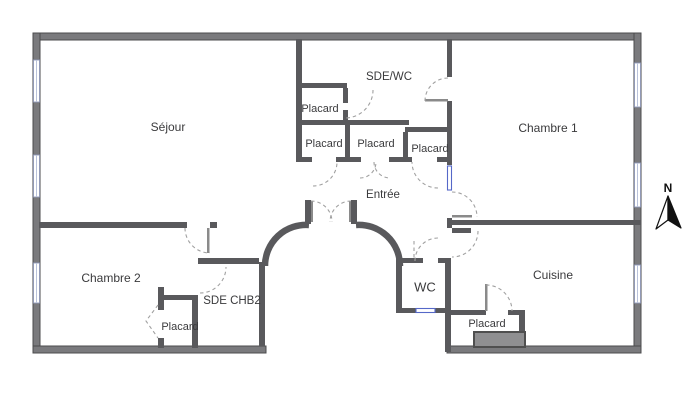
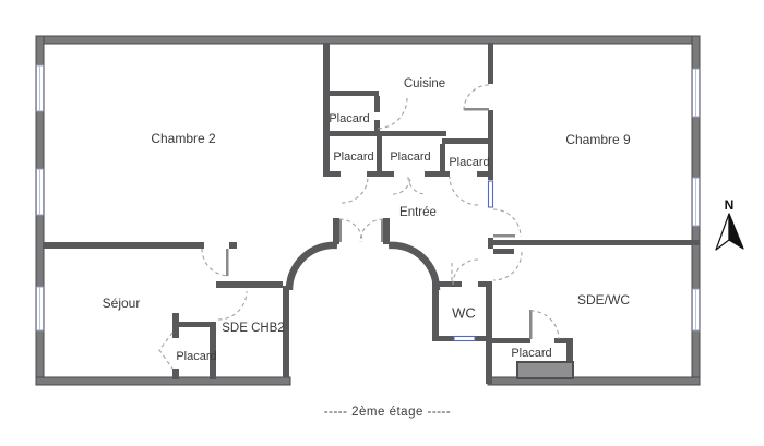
- Séjour
+ Chambre 2
- SDE/WC
+ Cuisine
  Placard
  Placard
  Placard
  Placard
  Entrée
- Chambre 1
+ Chambre 9
- Chambre 2
+ Séjour
  SDE CHB2
  Placard
  WC
- Cuisine
+ SDE/WC
  Placard
  N
+ ----- 2ème étage -----
